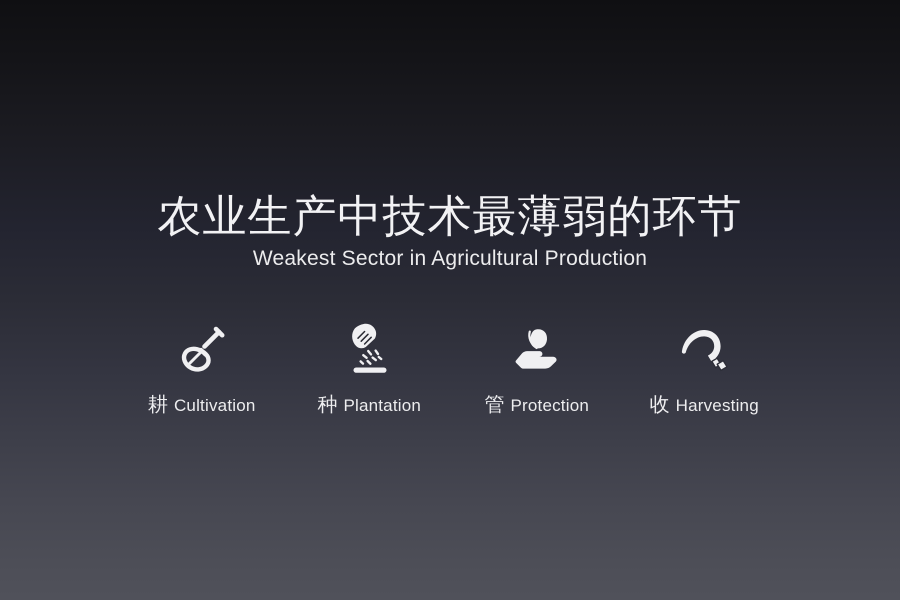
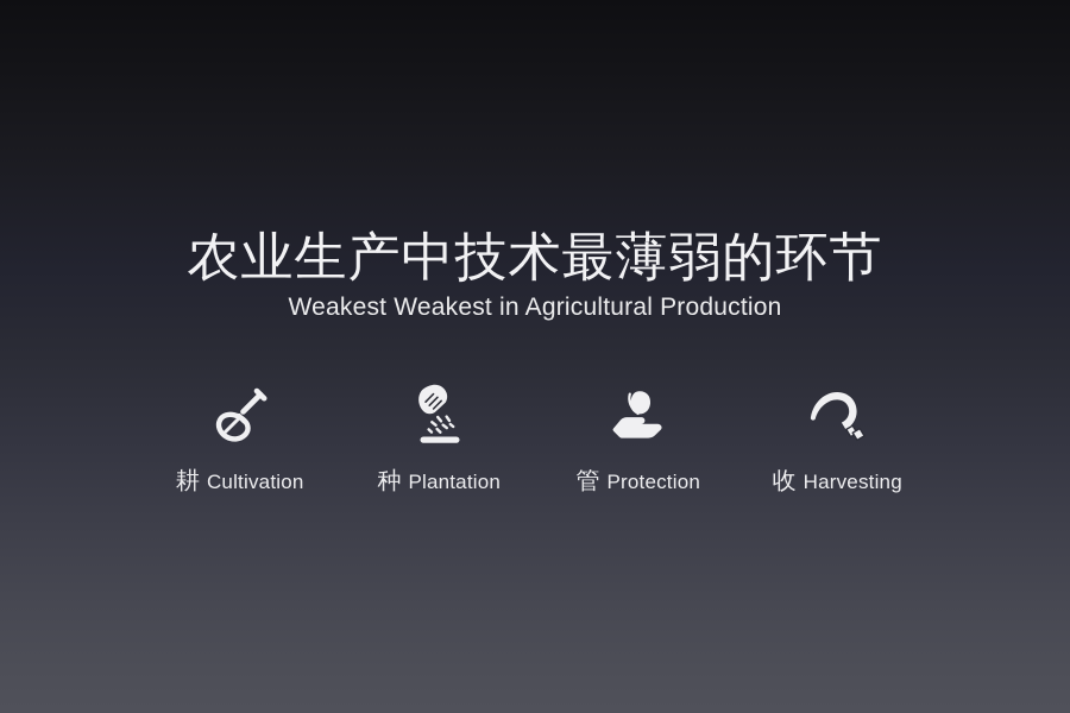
  农业生产中技术最薄弱的环节
- Weakest Sector in Agricultural Production
+ Weakest Weakest in Agricultural Production
  耕
  Cultivation
  种
  Plantation
  管
  Protection
  收
  Harvesting
